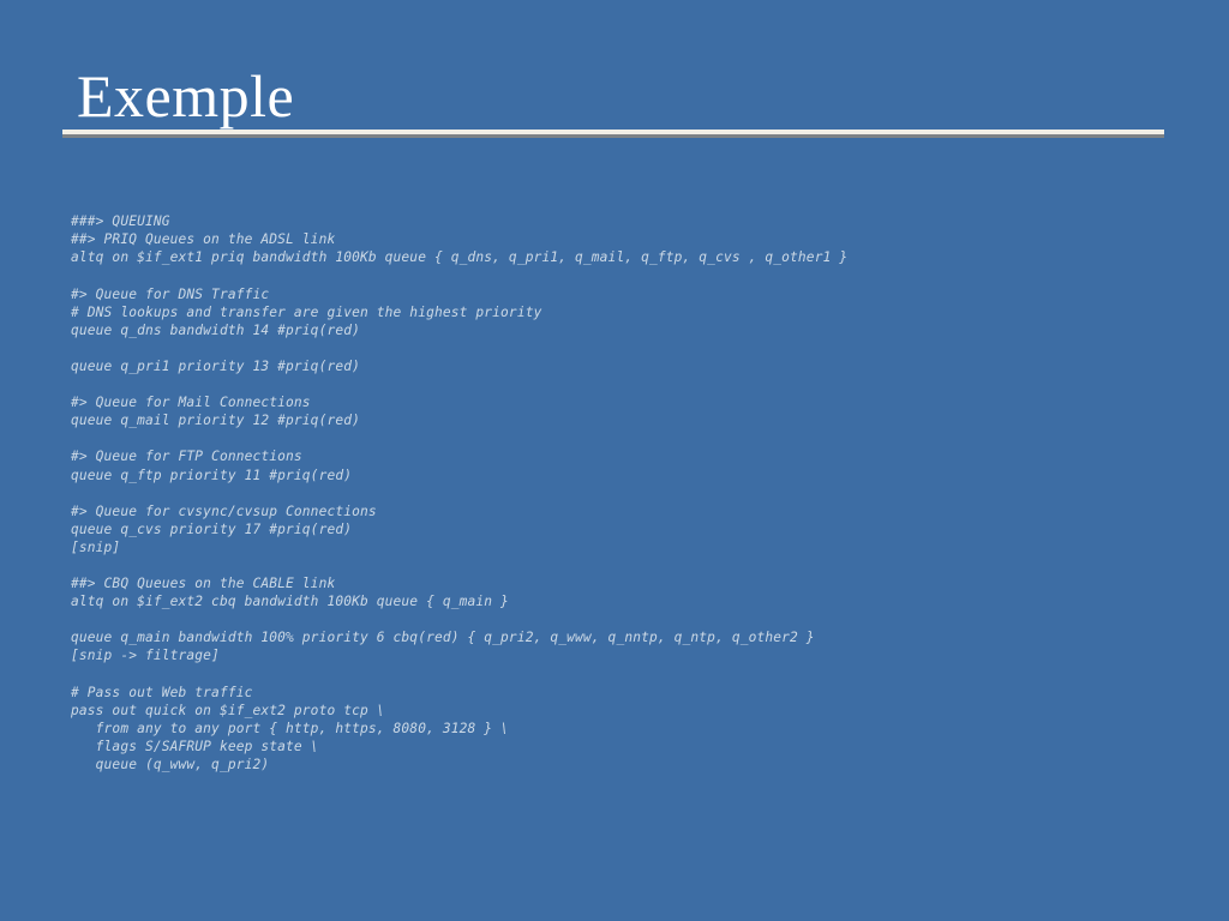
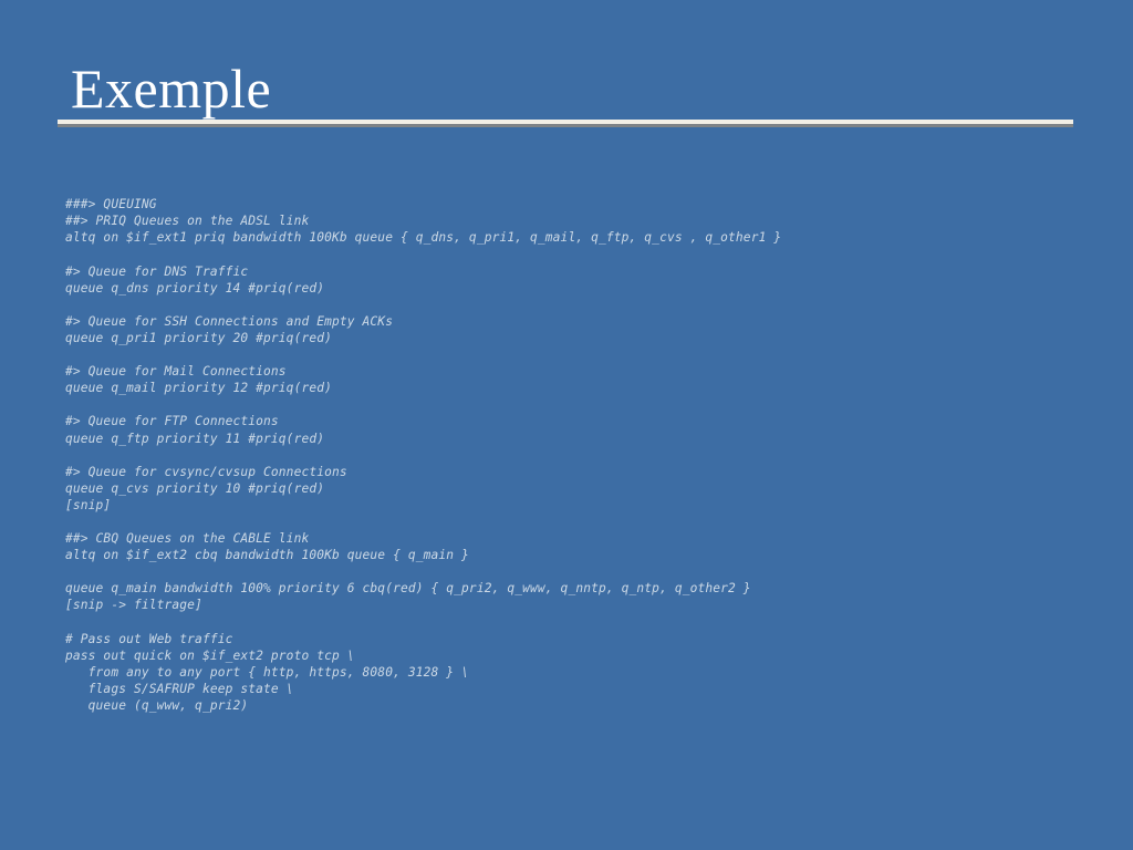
  Exemple
  ###> QUEUING
  ##> PRIQ Queues on the ADSL link
  altq on $if_ext1 priq bandwidth 100Kb queue { q_dns, q_pri1, q_mail, q_ftp, q_cvs , q_other1 }
  #> Queue for DNS Traffic
- # DNS lookups and transfer are given the highest priority
- queue q_dns bandwidth 14 #priq(red)
+ queue q_dns priority 14 #priq(red)
+ #> Queue for SSH Connections and Empty ACKs
- queue q_pri1 priority 13 #priq(red)
+ queue q_pri1 priority 20 #priq(red)
  #> Queue for Mail Connections
  queue q_mail priority 12 #priq(red)
  #> Queue for FTP Connections
  queue q_ftp priority 11 #priq(red)
  #> Queue for cvsync/cvsup Connections
- queue q_cvs priority 17 #priq(red)
+ queue q_cvs priority 10 #priq(red)
  [snip]
  ##> CBQ Queues on the CABLE link
  altq on $if_ext2 cbq bandwidth 100Kb queue { q_main }
  queue q_main bandwidth 100% priority 6 cbq(red) { q_pri2, q_www, q_nntp, q_ntp, q_other2 }
  [snip -> filtrage]
  # Pass out Web traffic
  pass out quick on $if_ext2 proto tcp \
  from any to any port { http, https, 8080, 3128 } \
  flags S/SAFRUP keep state \
  queue (q_www, q_pri2)
